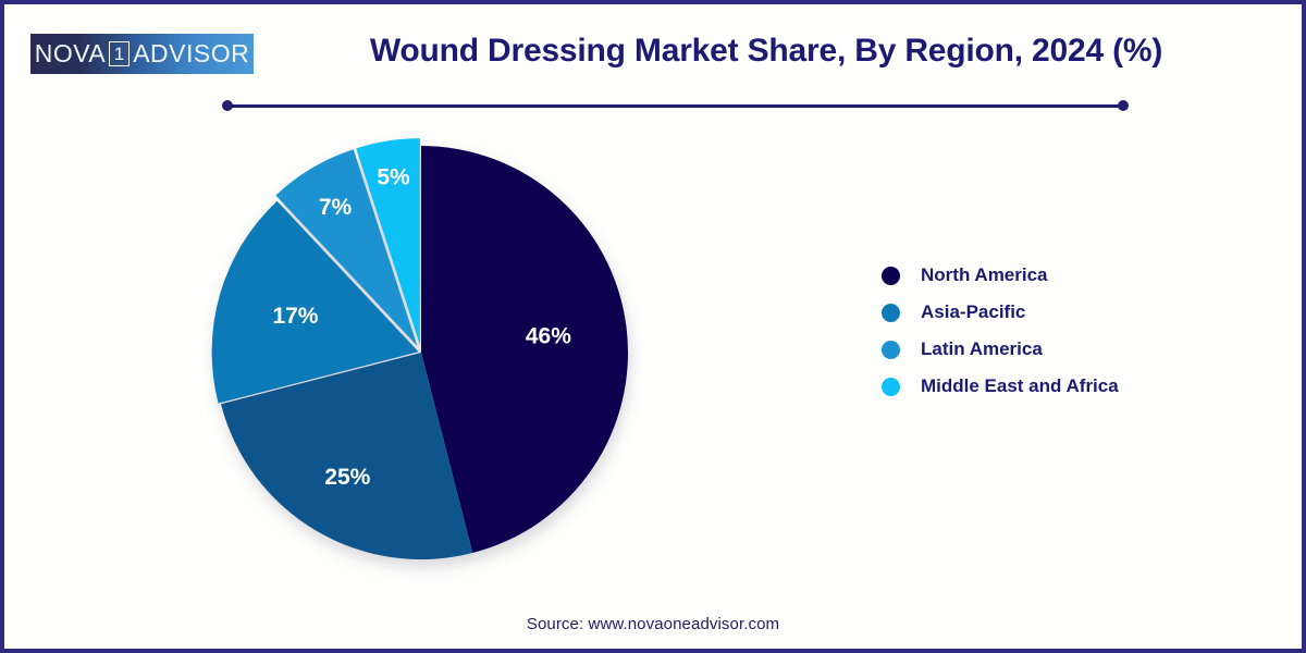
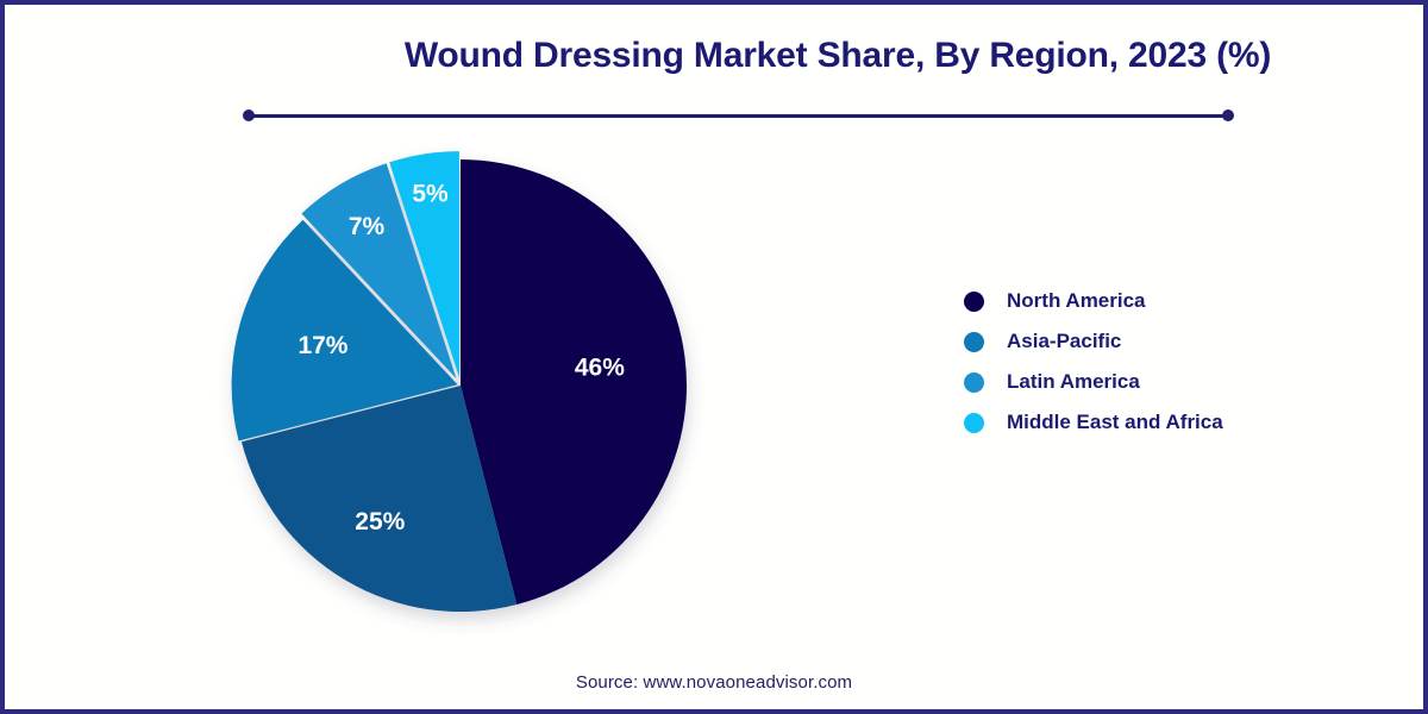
- NOVA
- 1
- ADVISOR
- Wound Dressing Market Share, By Region, 2024 (%)
+ Wound Dressing Market Share, By Region, 2023 (%)
  46%
  25%
  17%
  7%
  5%
  North America
  Asia-Pacific
  Latin America
  Middle East and Africa
  Source: www.novaoneadvisor.com
